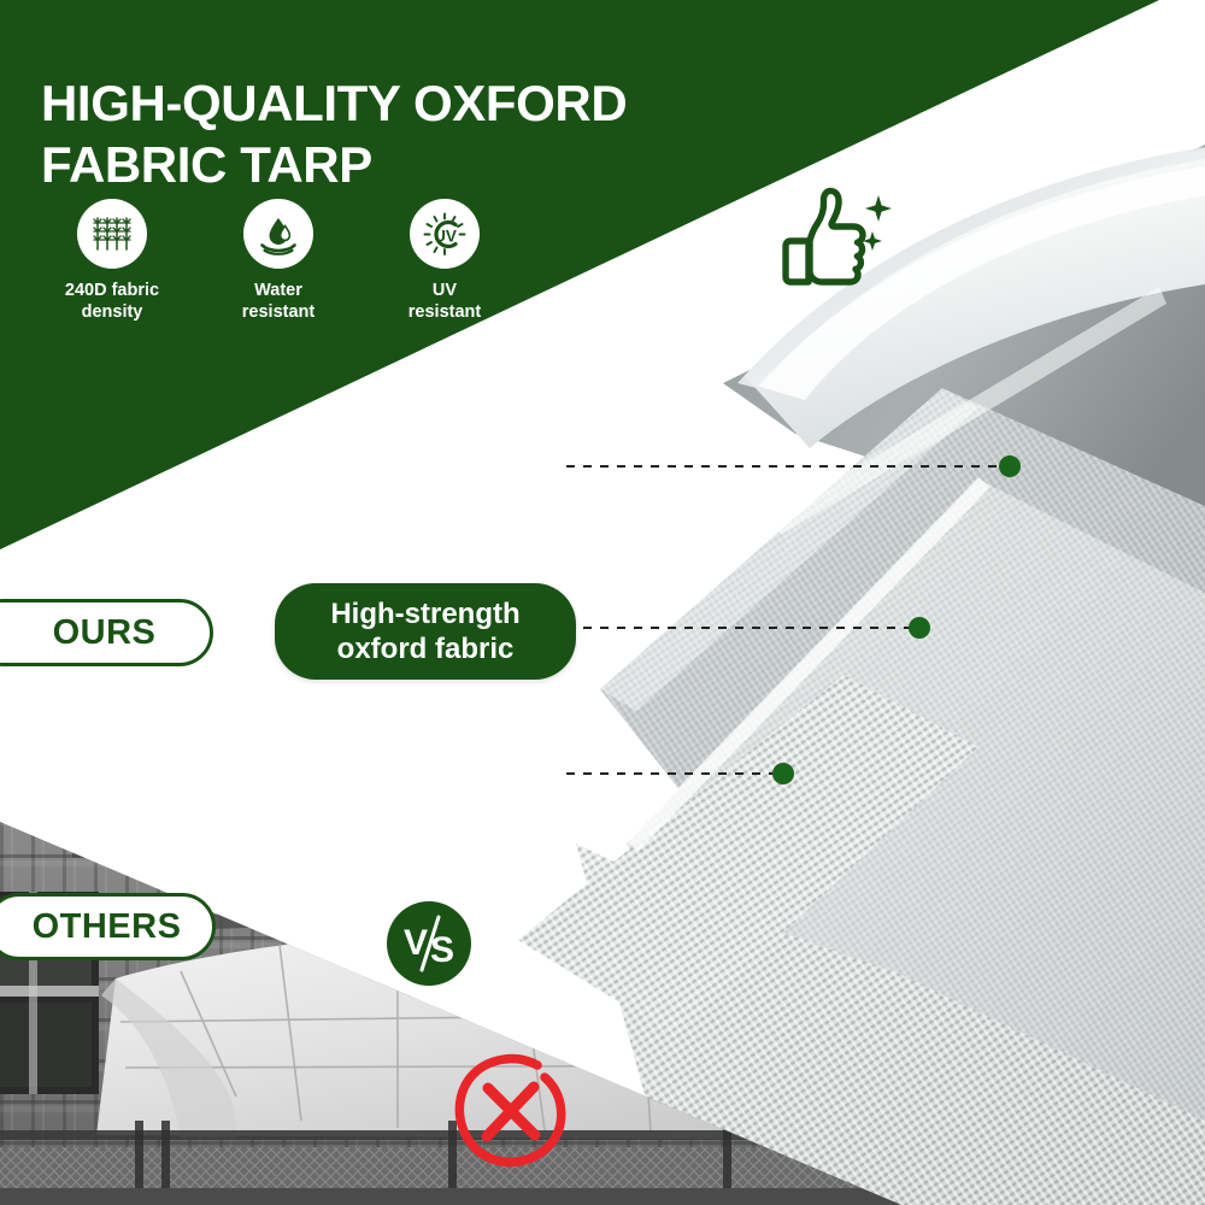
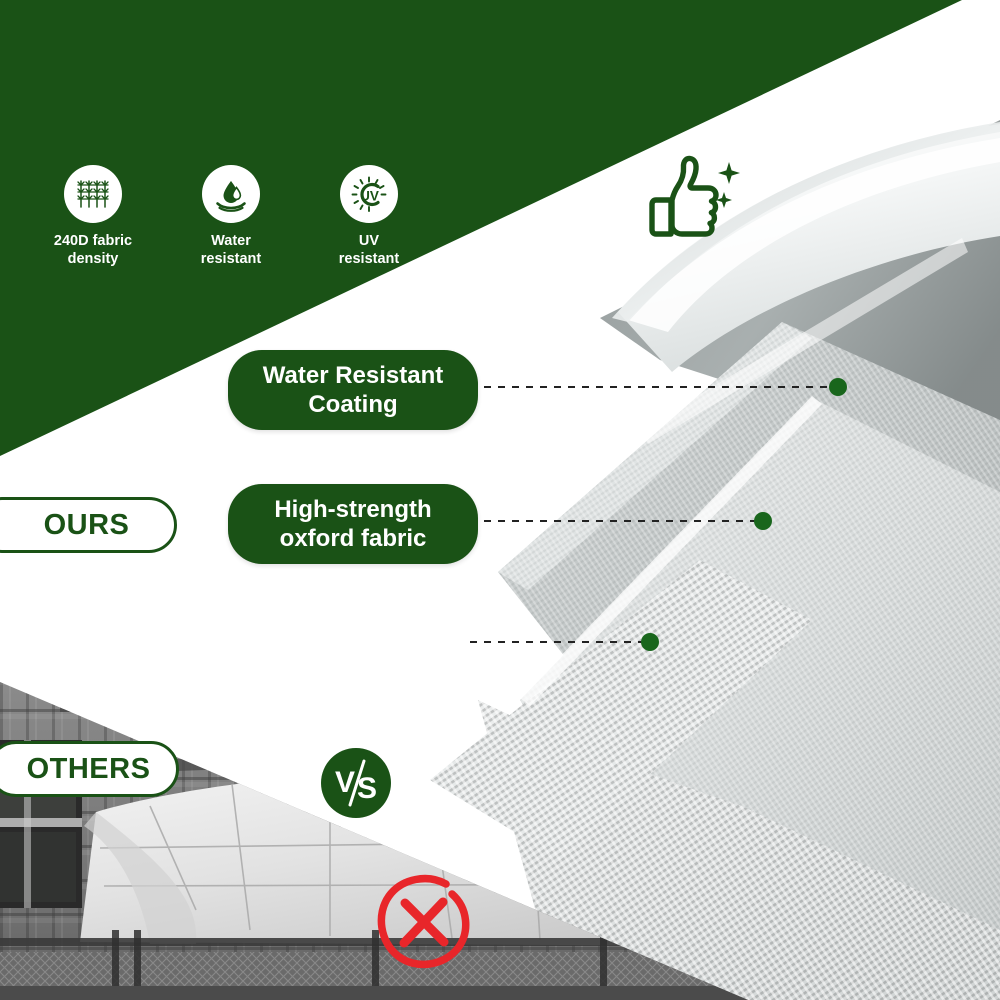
- HIGH-QUALITY OXFORD FABRIC TARP
  240D fabric
  density
  Water
  resistant
  UV
  UV
  resistant
+ Water Resistant
+ Coating
  High-strength
  oxford fabric
  OURS
  OTHERS
  V
  S
